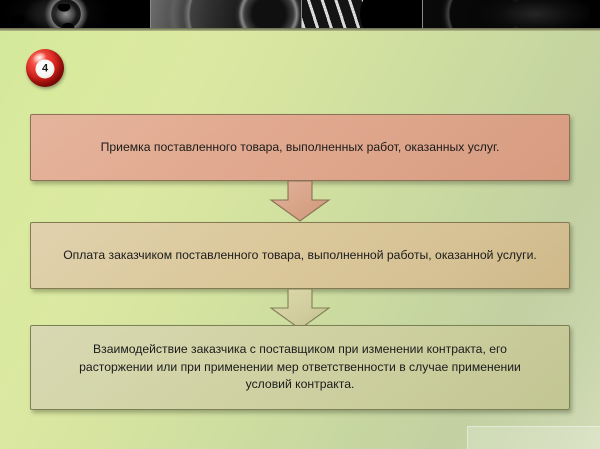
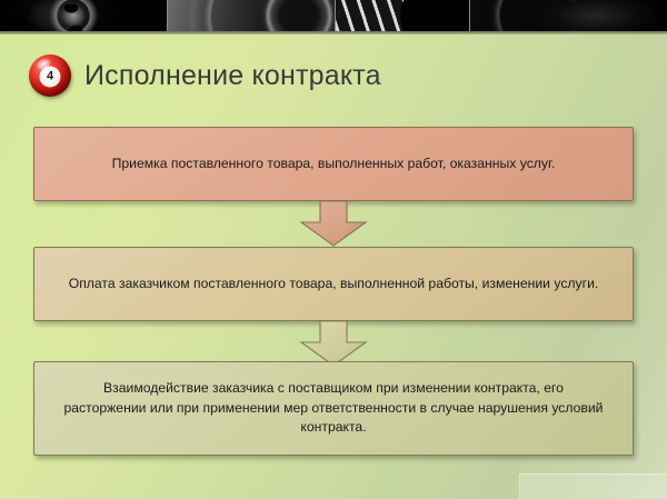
  4
+ Исполнение контракта
  Приемка поставленного товара, выполненных работ, оказанных услуг.
- Оплата заказчиком поставленного товара, выполненной работы, оказанной услуги.
+ Оплата заказчиком поставленного товара, выполненной работы, изменении услуги.
- Взаимодействие заказчика с поставщиком при изменении контракта, его расторжении или при применении мер ответственности в случае применении условий контракта.
+ Взаимодействие заказчика с поставщиком при изменении контракта, его расторжении или при применении мер ответственности в случае нарушения условий контракта.
